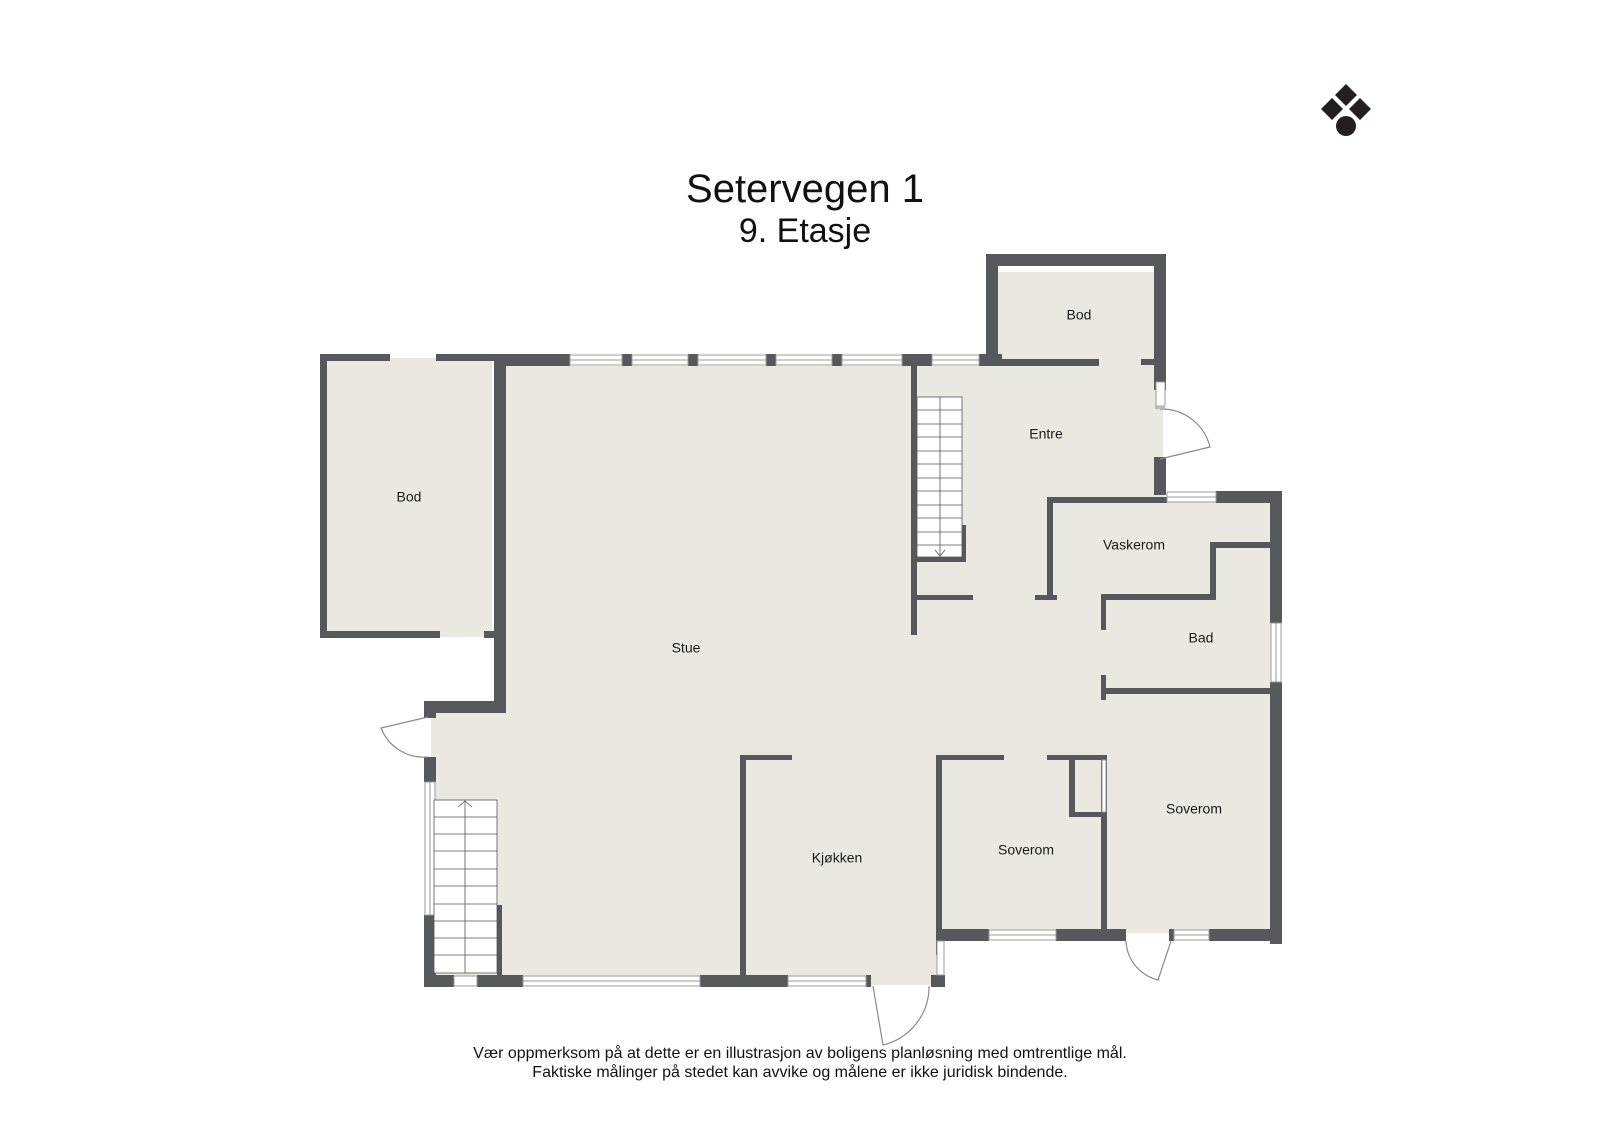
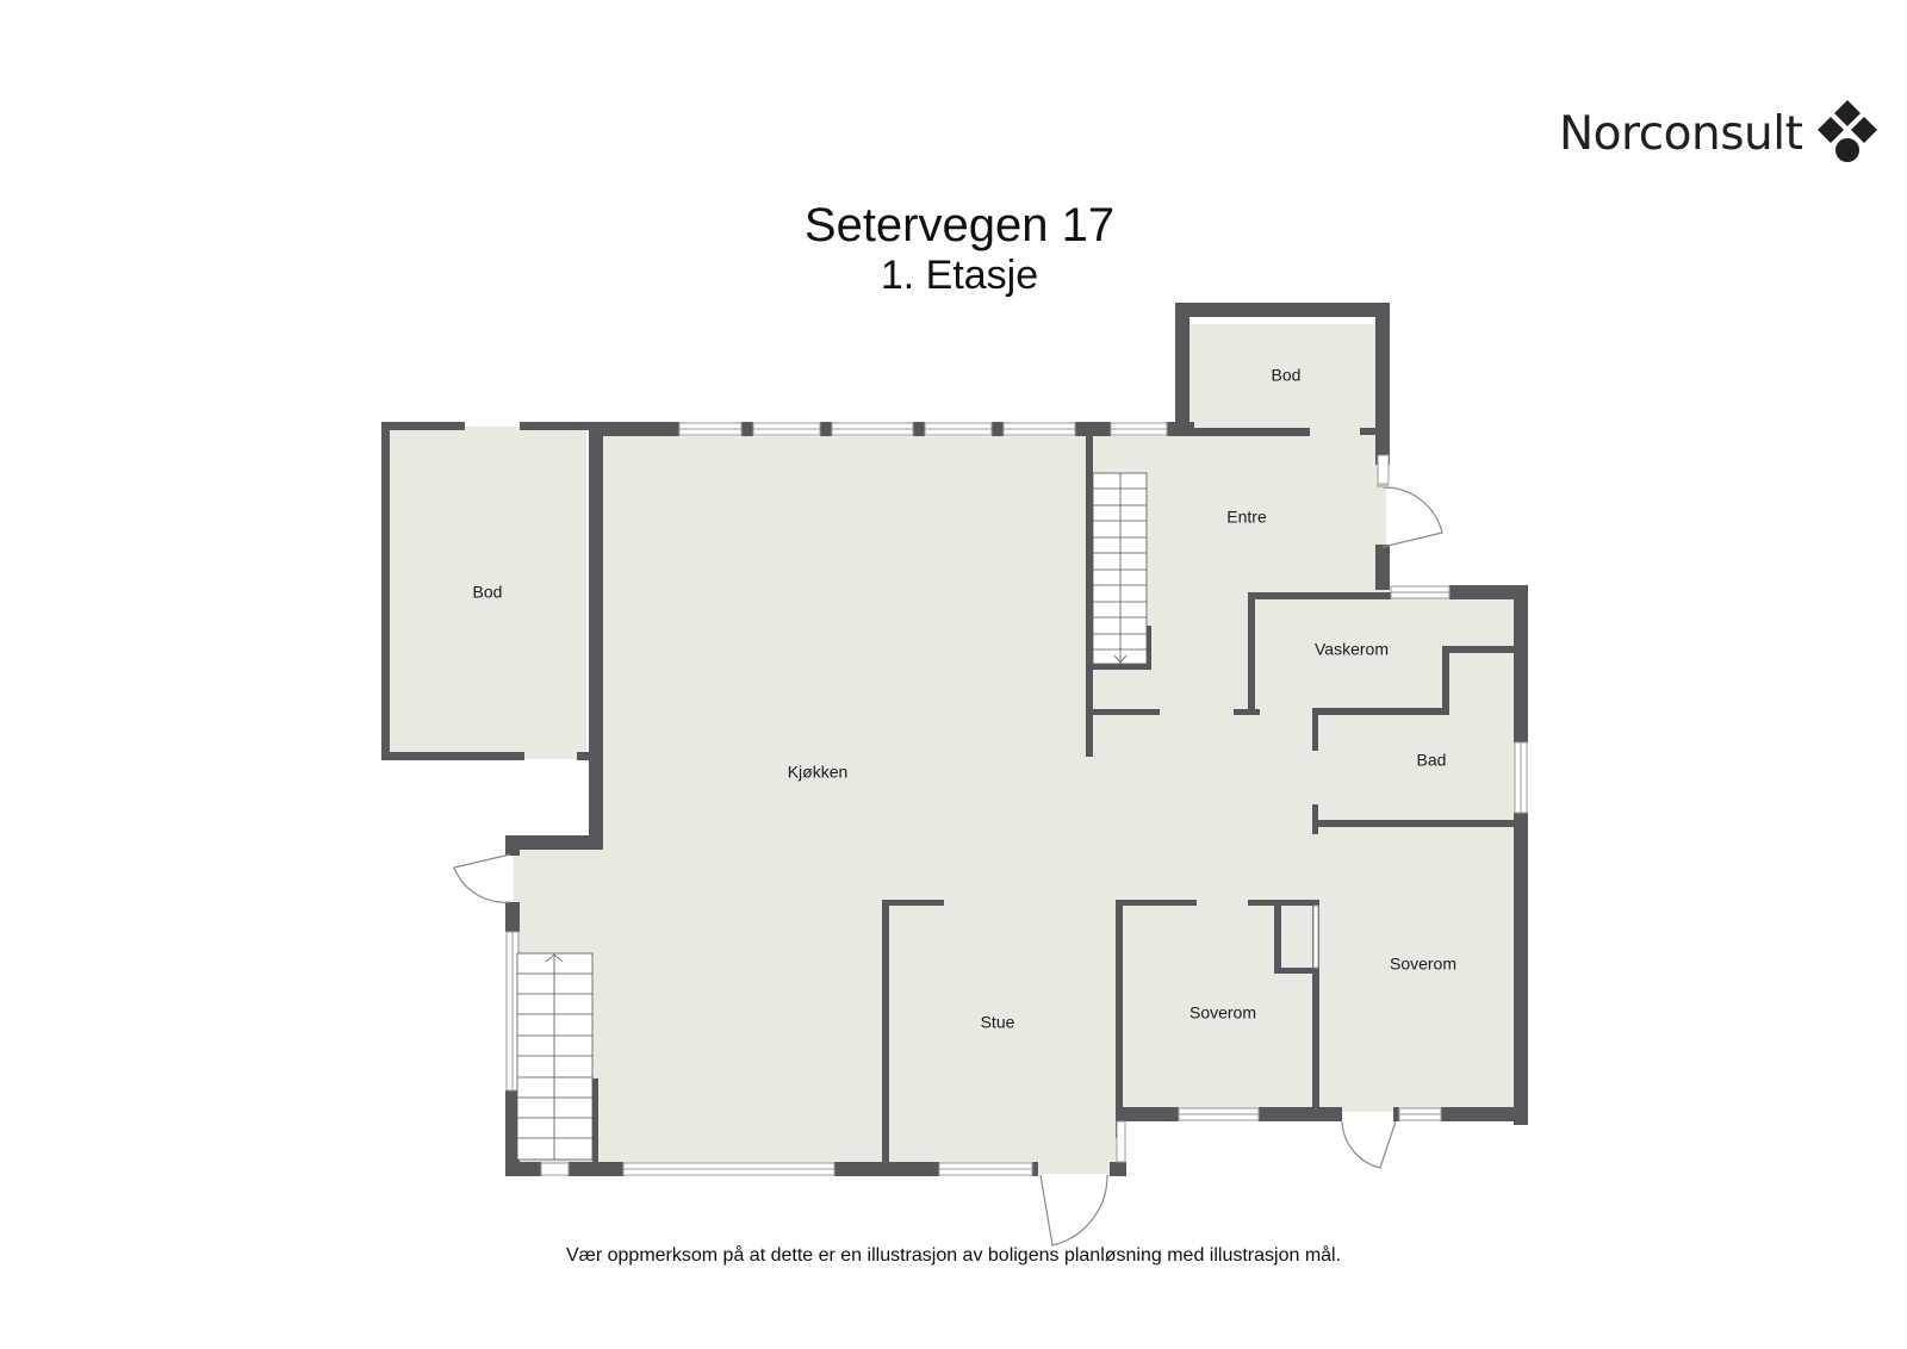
+ Norconsult
- Setervegen 1
+ Setervegen 17
- 9. Etasje
+ 1. Etasje
  Bod
- Stue
+ Kjøkken
  Bod
  Entre
  Vaskerom
  Bad
  Soverom
  Soverom
- Kjøkken
+ Stue
- Vær oppmerksom på at dette er en illustrasjon av boligens planløsning med omtrentlige mål.
+ Vær oppmerksom på at dette er en illustrasjon av boligens planløsning med illustrasjon mål.
- Faktiske målinger på stedet kan avvike og målene er ikke juridisk bindende.
